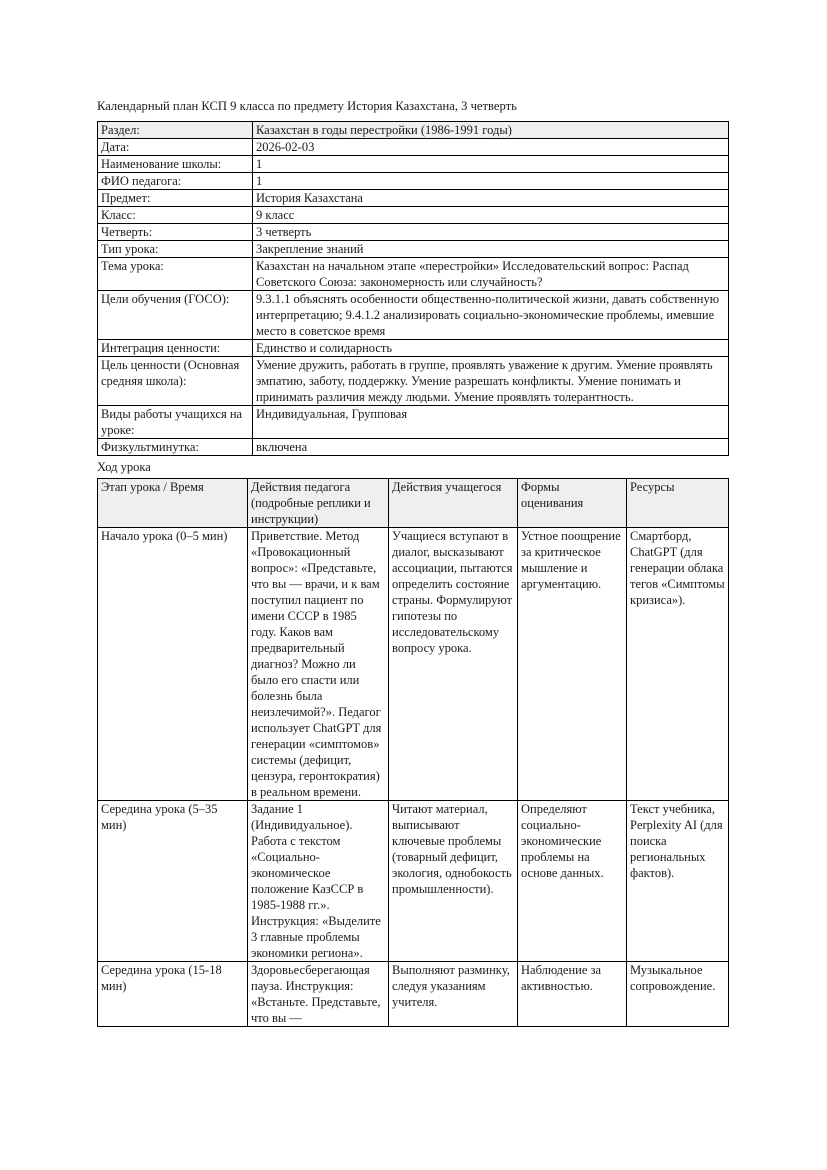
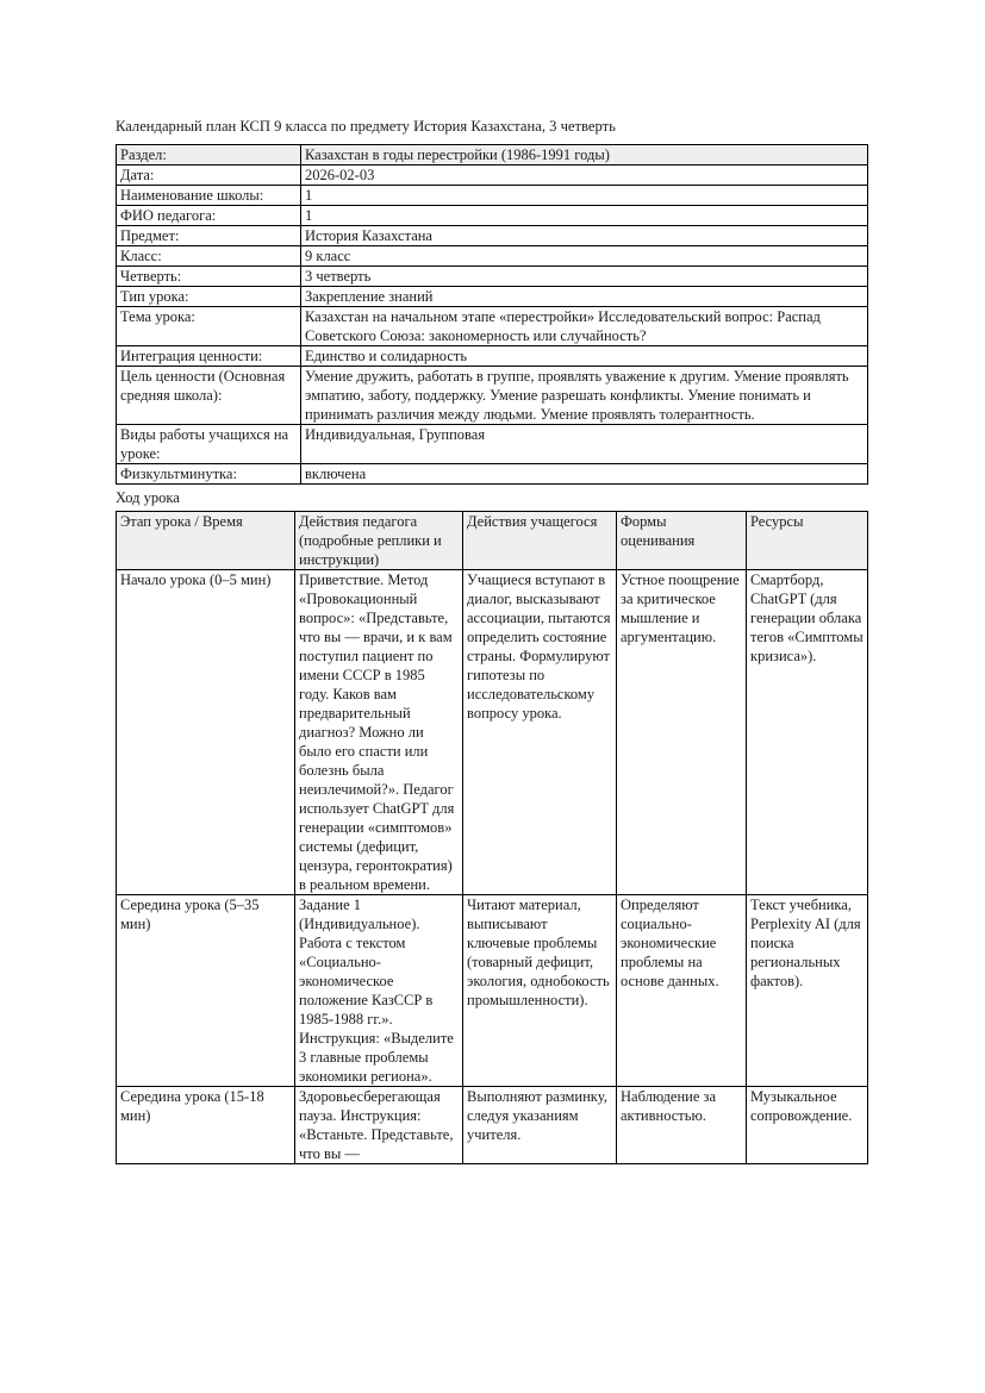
  Календарный план КСП 9 класса по предмету История Казахстана, 3 четверть
  Раздел:	Казахстан в годы перестройки (1986-1991 годы)
  Дата:	2026-02-03
  Наименование школы:	1
  ФИО педагога:	1
  Предмет:	История Казахстана
  Класс:	9 класс
  Четверть:	3 четверть
  Тип урока:	Закрепление знаний
  Тема урока:	Казахстан на начальном этапе «перестройки» Исследовательский вопрос: Распад Советского Союза: закономерность или случайность?
- Цели обучения (ГОСО):	9.3.1.1 объяснять особенности общественно-политической жизни, давать собственную интерпретацию; 9.4.1.2 анализировать социально-экономические проблемы, имевшие место в советское время
  Интеграция ценности:	Единство и солидарность
  Цель ценности (Основная средняя школа):	Умение дружить, работать в группе, проявлять уважение к другим. Умение проявлять эмпатию, заботу, поддержку. Умение разрешать конфликты. Умение понимать и принимать различия между людьми. Умение проявлять толерантность.
  Виды работы учащихся на уроке:	Индивидуальная, Групповая
  Физкультминутка:	включена
  Ход урока
  Этап урока / Время	Действия педагога (подробные реплики и инструкции)	Действия учащегося	Формы оценивания	Ресурсы
  Начало урока (0–5 мин)	Приветствие. Метод «Провокационный вопрос»: «Представьте, что вы — врачи, и к вам поступил пациент по имени СССР в 1985 году. Каков вам предварительный диагноз? Можно ли было его спасти или болезнь была неизлечимой?». Педагог использует ChatGPT для генерации «симптомов» системы (дефицит, цензура, геронтократия) в реальном времени.	Учащиеся вступают в диалог, высказывают ассоциации, пытаются определить состояние страны. Формулируют гипотезы по исследовательскому вопросу урока.	Устное поощрение за критическое мышление и аргументацию.	Смартборд, ChatGPT (для генерации облака тегов «Симптомы кризиса»).
  Середина урока (5–35 мин)	Задание 1 (Индивидуальное). Работа с текстом «Социально-экономическое положение КазССР в 1985-1988 гг.». Инструкция: «Выделите 3 главные проблемы экономики региона».	Читают материал, выписывают ключевые проблемы (товарный дефицит, экология, однобокость промышленности).	Определяют социально-экономические проблемы на основе данных.	Текст учебника, Perplexity AI (для поиска региональных фактов).
  Середина урока (15-18 мин)	Здоровьесберегающая пауза. Инструкция: «Встаньте. Представьте, что вы —	Выполняют разминку, следуя указаниям учителя.	Наблюдение за активностью.	Музыкальное сопровождение.
